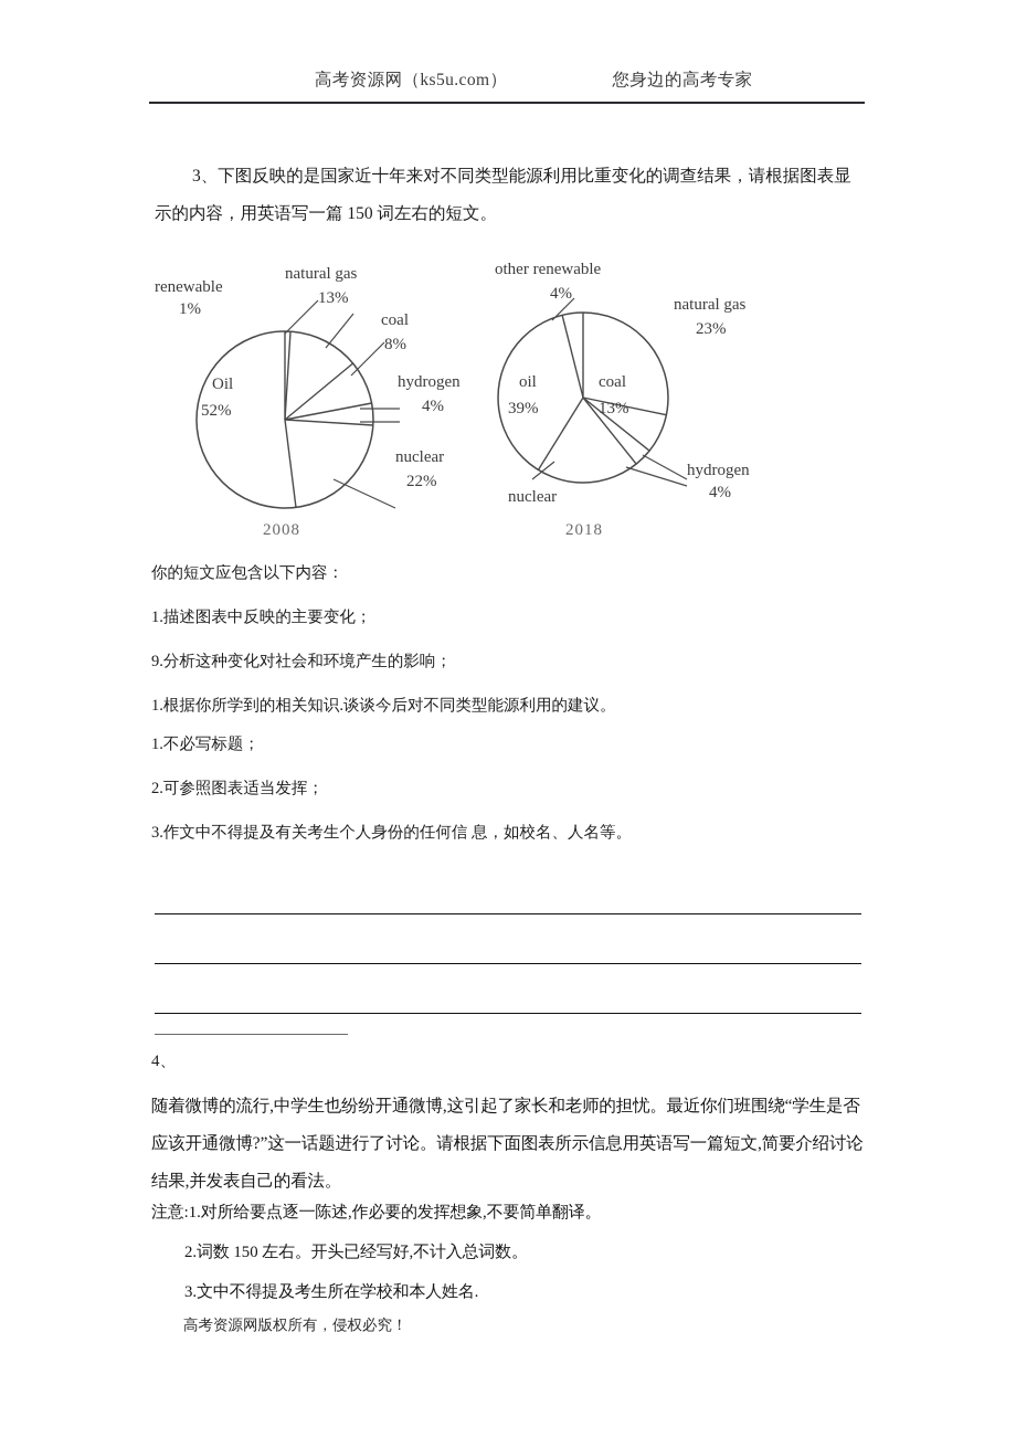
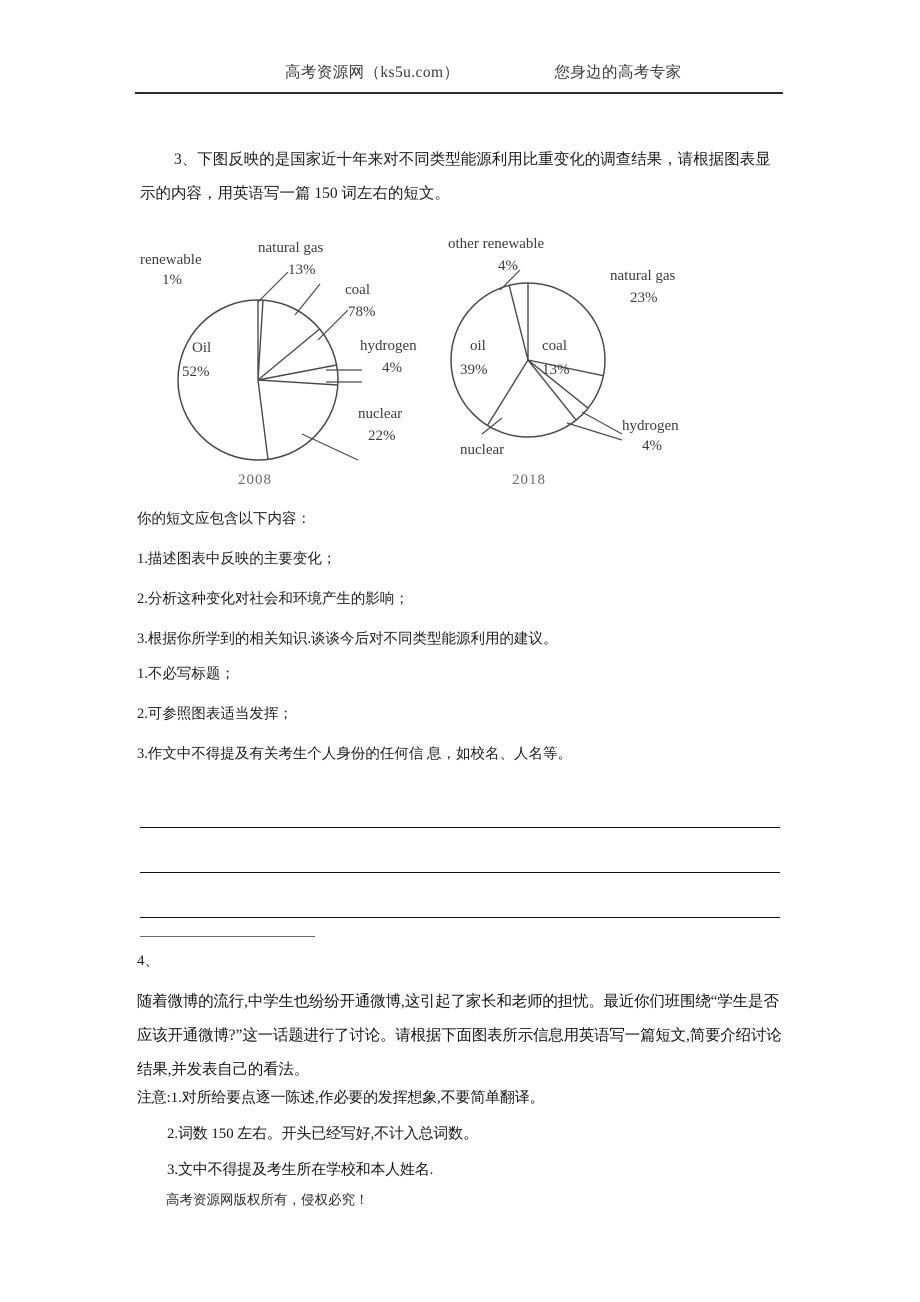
  高考资源网（ks5u.com）
  您身边的高考专家
  3、下图反映的是国家近十年来对不同类型能源利用比重变化的调查结果，请根据图表显示的内容，用英语写一篇 150 词左右的短文。
  renewable
  1%
  natural gas
  13%
  coal
- 8%
+ 78%
  hydrogen
  4%
  nuclear
  22%
  Oil
  52%
  2008
  other renewable
  4%
  natural gas
  23%
  coal
  13%
  hydrogen
  4%
  nuclear
  oil
  39%
  2018
  你的短文应包含以下内容：
  1.描述图表中反映的主要变化；
- 9.分析这种变化对社会和环境产生的影响；
+ 2.分析这种变化对社会和环境产生的影响；
- 1.根据你所学到的相关知识.谈谈今后对不同类型能源利用的建议。
+ 3.根据你所学到的相关知识.谈谈今后对不同类型能源利用的建议。
  1.不必写标题；
  2.可参照图表适当发挥；
  3.作文中不得提及有关考生个人身份的任何信 息，如校名、人名等。
  4、
  随着微博的流行,中学生也纷纷开通微博,这引起了家长和老师的担忧。最近你们班围绕“学生是否应该开通微博?”这一话题进行了讨论。请根据下面图表所示信息用英语写一篇短文,简要介绍讨论结果,并发表自己的看法。
  注意:1.对所给要点逐一陈述,作必要的发挥想象,不要简单翻译。
  2.词数 150 左右。开头已经写好,不计入总词数。
  3.文中不得提及考生所在学校和本人姓名.
  高考资源网版权所有，侵权必究！
